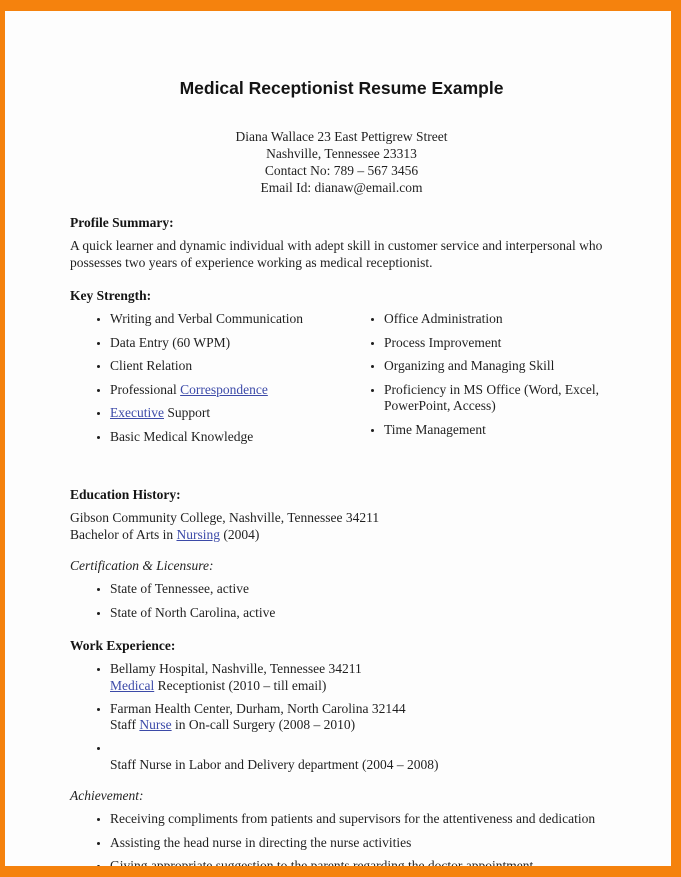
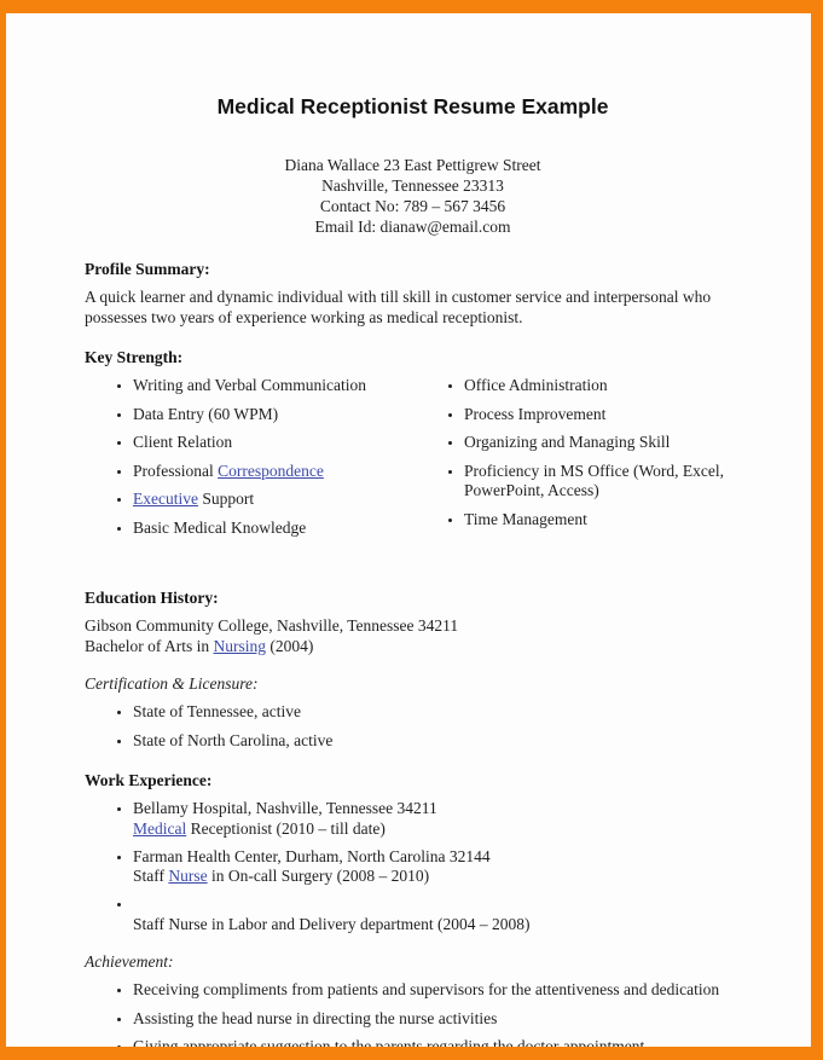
  Medical Receptionist Resume Example
  Diana Wallace 23 East Pettigrew Street
  Nashville, Tennessee 23313
  Contact No: 789 – 567 3456
  Email Id: dianaw@email.com
  Profile Summary:
- A quick learner and dynamic individual with adept skill in customer service and interpersonal who possesses two years of experience working as medical receptionist.
+ A quick learner and dynamic individual with till skill in customer service and interpersonal who possesses two years of experience working as medical receptionist.
  Key Strength:
  Writing and Verbal Communication
  Data Entry (60 WPM)
  Client Relation
  Professional Correspondence
  Executive Support
  Basic Medical Knowledge
  Office Administration
  Process Improvement
  Organizing and Managing Skill
  Proficiency in MS Office (Word, Excel, PowerPoint, Access)
  Time Management
  Education History:
  Gibson Community College, Nashville, Tennessee 34211
  Bachelor of Arts in Nursing (2004)
  Certification & Licensure:
  State of Tennessee, active
  State of North Carolina, active
  Work Experience:
  Bellamy Hospital, Nashville, Tennessee 34211
- Medical Receptionist (2010 – till email)
+ Medical Receptionist (2010 – till date)
  Farman Health Center, Durham, North Carolina 32144
  Staff Nurse in On-call Surgery (2008 – 2010)
  Staff Nurse in Labor and Delivery department (2004 – 2008)
  Achievement:
  Receiving compliments from patients and supervisors for the attentiveness and dedication
  Assisting the head nurse in directing the nurse activities
  Giving appropriate suggestion to the parents regarding the doctor appointment
